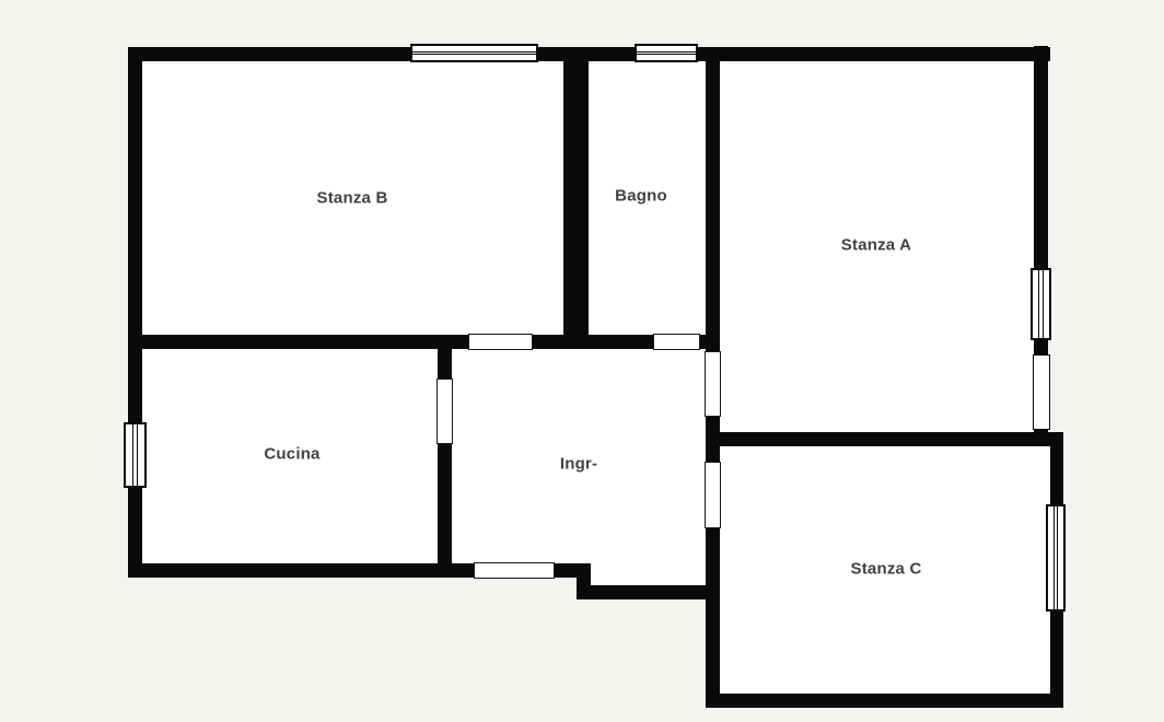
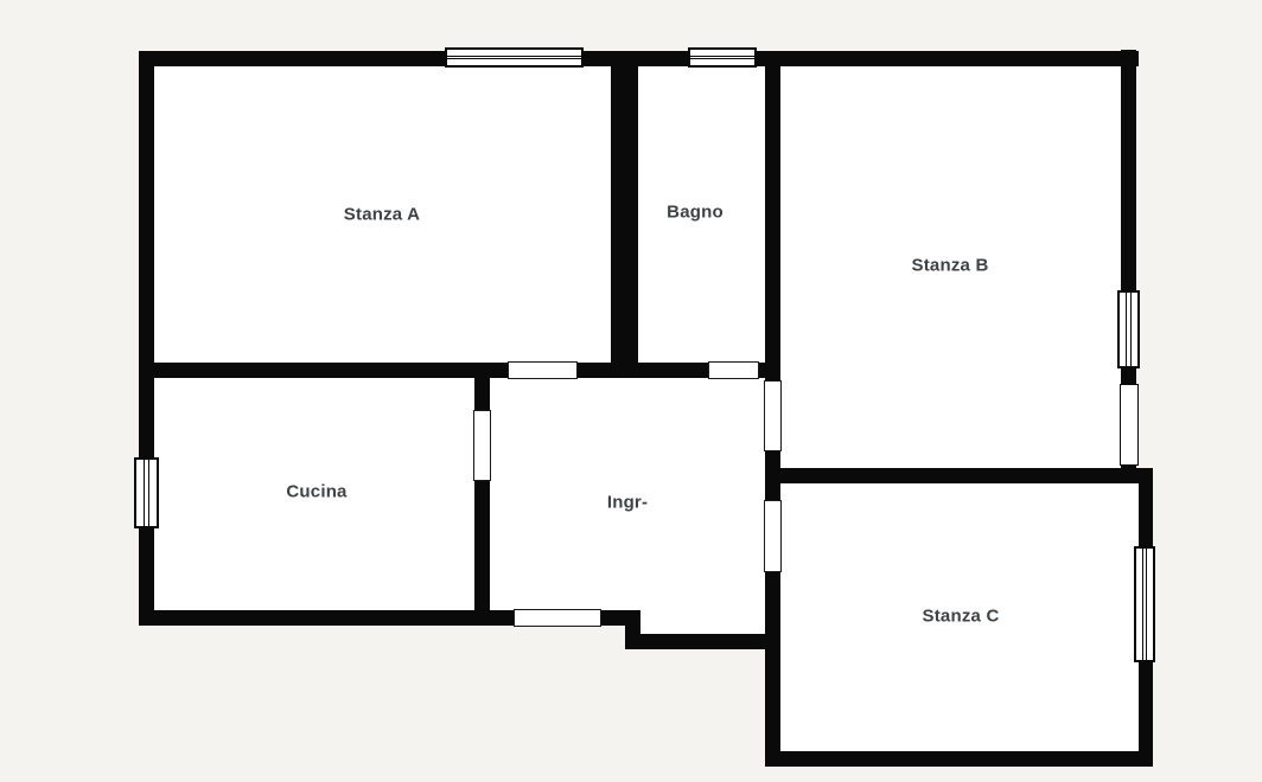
- Stanza B
+ Stanza A
  Bagno
- Stanza A
+ Stanza B
  Cucina
  Ingr-
  Stanza C
